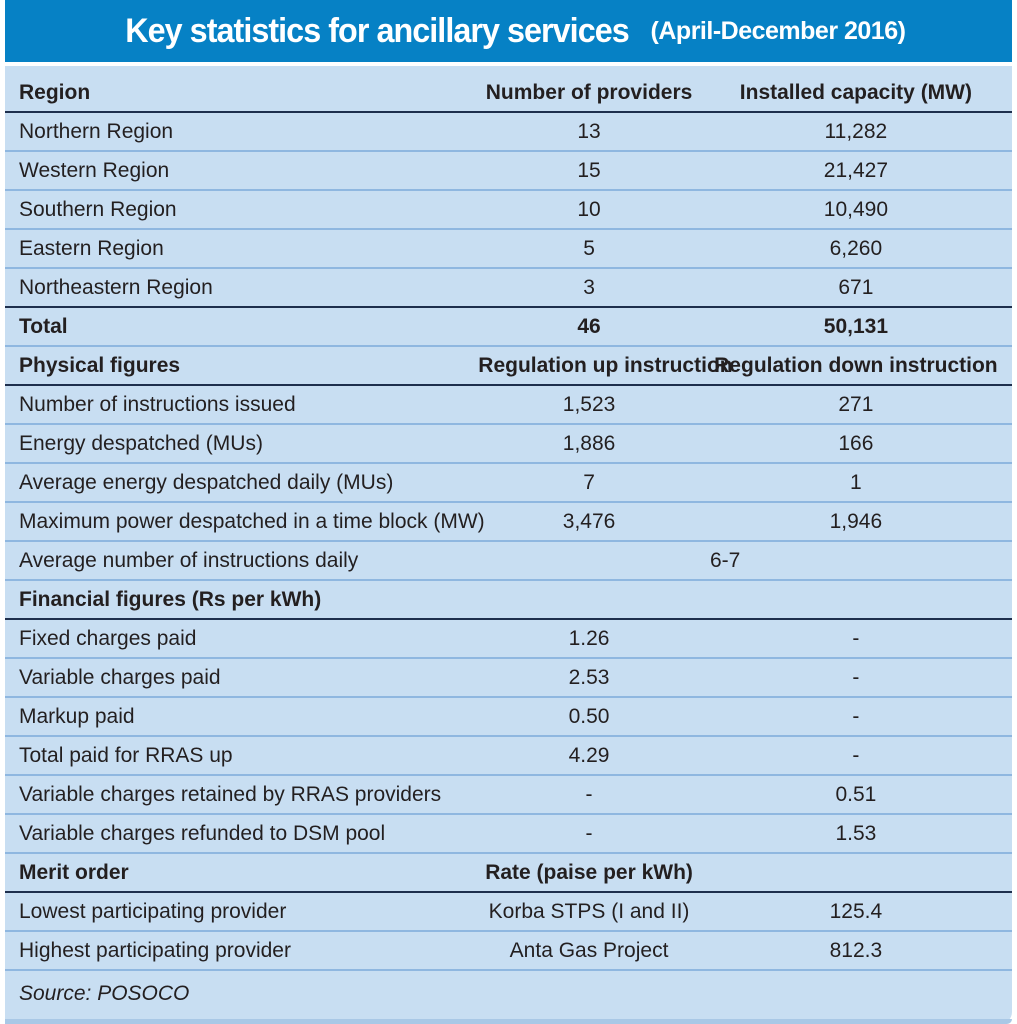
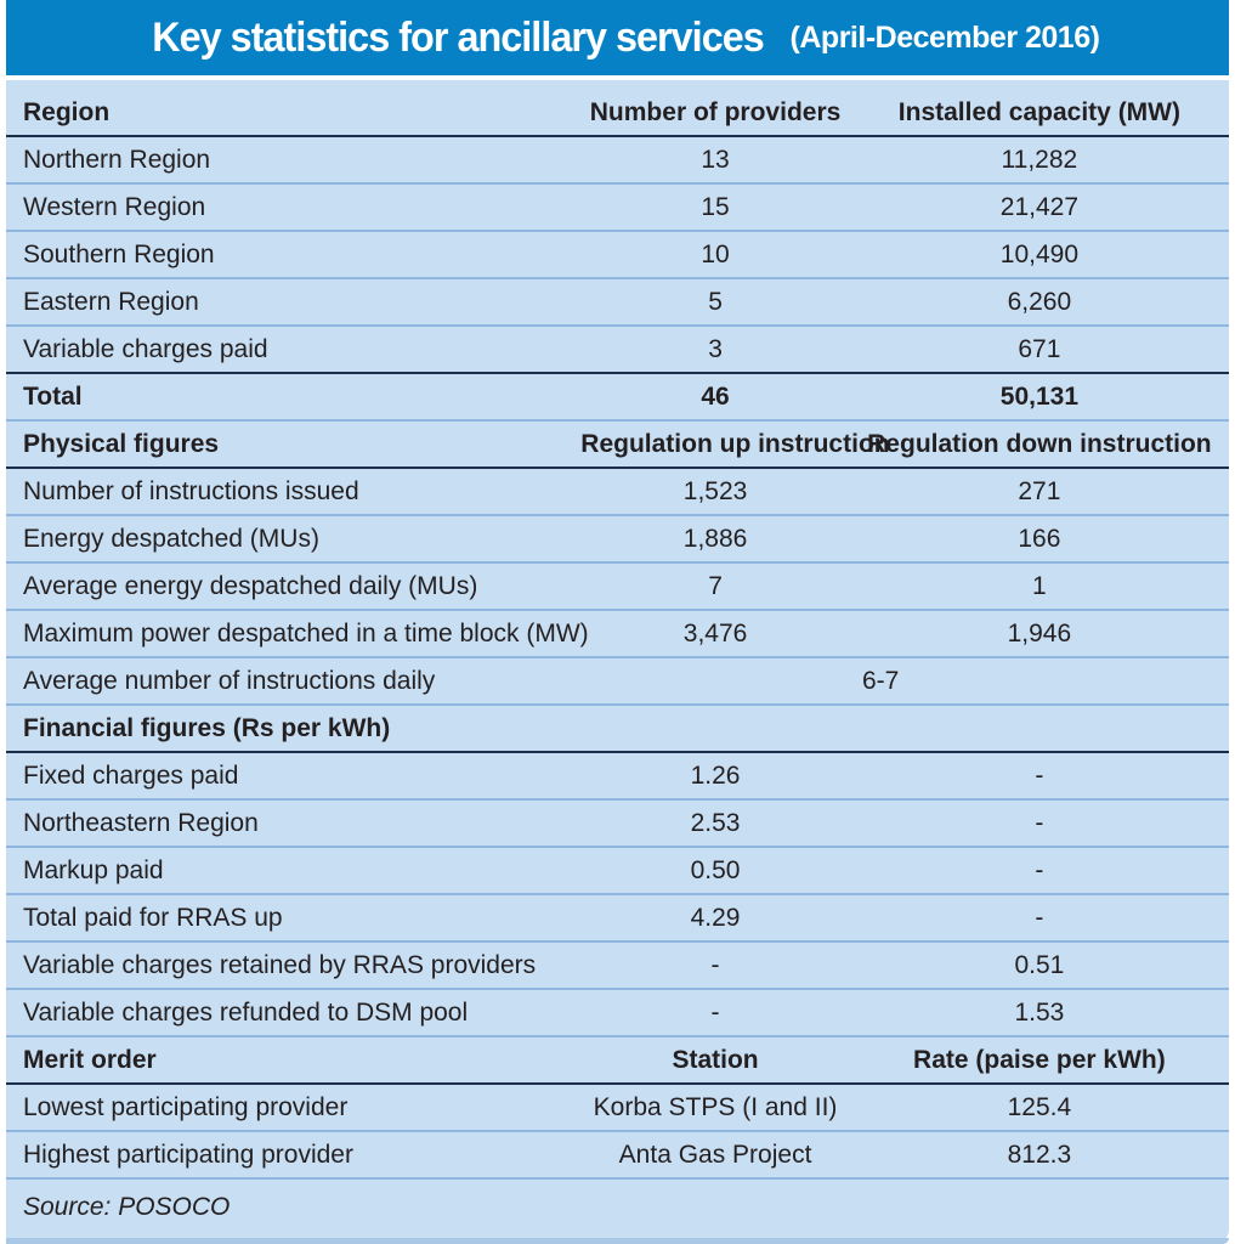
  Key statistics for ancillary services
  (April-December 2016)
  Region
  Number of providers
  Installed capacity (MW)
  Northern Region
  13
  11,282
  Western Region
  15
  21,427
  Southern Region
  10
  10,490
  Eastern Region
  5
  6,260
- Northeastern Region
+ Variable charges paid
  3
  671
  Total
  46
  50,131
  Physical figures
  Regulation up instruct
  Regulation down instruction
  Number of instructions issued
  1,523
  271
  Energy despatched (MUs)
  1,886
  166
  Average energy despatched daily (MUs)
  7
  1
  Maximum power despatched in a time block (MW)
  3,476
  1,946
  Average number of instructions daily
  6-7
  Financial figures (Rs per kWh)
  Fixed charges paid
  1.26
  -
- Variable charges paid
+ Northeastern Region
  2.53
  -
  Markup paid
  0.50
  -
  Total paid for RRAS up
  4.29
  -
  Variable charges retained by RRAS providers
  -
  0.51
  Variable charges refunded to DSM pool
  -
  1.53
  Merit order
+ Station
  Rate (paise per kWh)
  Lowest participating provider
  Korba STPS (I and II)
  125.4
  Highest participating provider
  Anta Gas Project
  812.3
  Source: POSOCO
